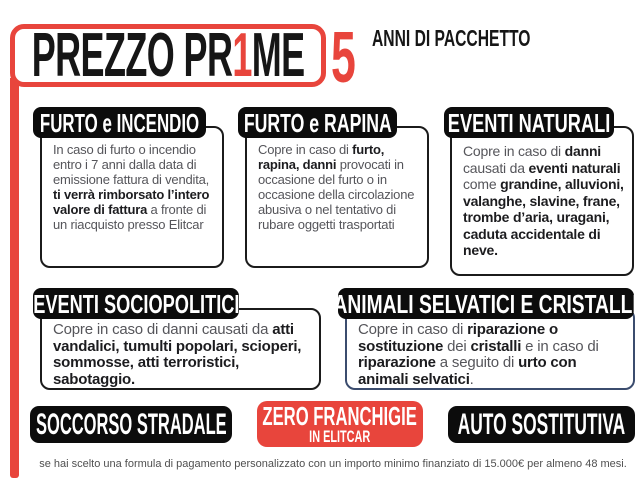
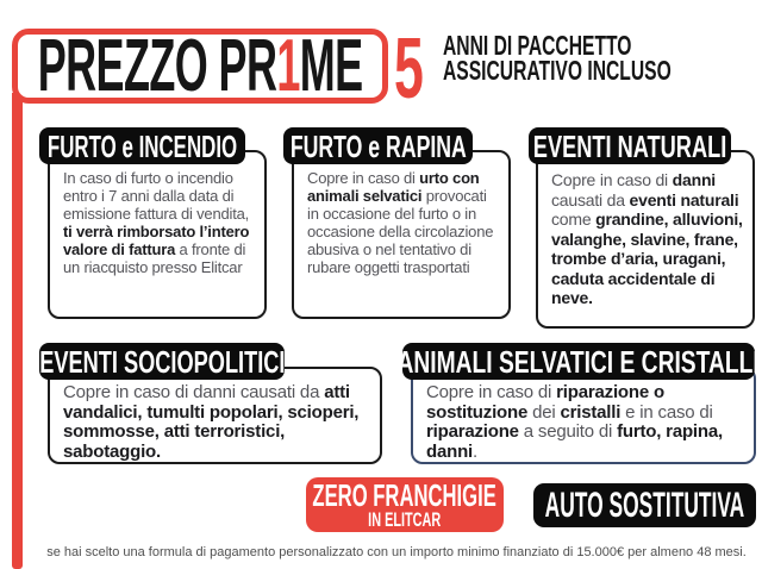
  PREZZO PR1ME
  5
  ANNI DI PACCHETTO
+ ASSICURATIVO INCLUSO
  FURTO e INCENDIO
  In caso di furto o incendio entro i 7 anni dalla data di emissione fattura di vendita, ti verrà rimborsato l’intero valore di fattura a fronte di un riacquisto presso Elitcar
  FURTO e RAPINA
- Copre in caso di furto, rapina, danni provocati in occasione del furto o in occasione della circolazione abusiva o nel tentativo di rubare oggetti trasportati
+ Copre in caso di urto con animali selvatici provocati in occasione del furto o in occasione della circolazione abusiva o nel tentativo di rubare oggetti trasportati
  EVENTI NATURALI
  Copre in caso di danni causati da eventi naturali come grandine, alluvioni, valanghe, slavine, frane, trombe d’aria, uragani, caduta accidentale di neve.
  EVENTI SOCIOPOLITICI
  Copre in caso di danni causati da atti vandalici, tumulti popolari, scioperi, sommosse, atti terroristici, sabotaggio.
  ANIMALI SELVATICI E CRISTALLI
- Copre in caso di riparazione o sostituzione dei cristalli e in caso di riparazione a seguito di urto con animali selvatici.
+ Copre in caso di riparazione o sostituzione dei cristalli e in caso di riparazione a seguito di furto, rapina, danni.
- SOCCORSO STRADALE
  ZERO FRANCHIGIE
  IN ELITCAR
  AUTO SOSTITUTIVA
  se hai scelto una formula di pagamento personalizzato con un importo minimo finanziato di 15.000€ per almeno 48 mesi.
